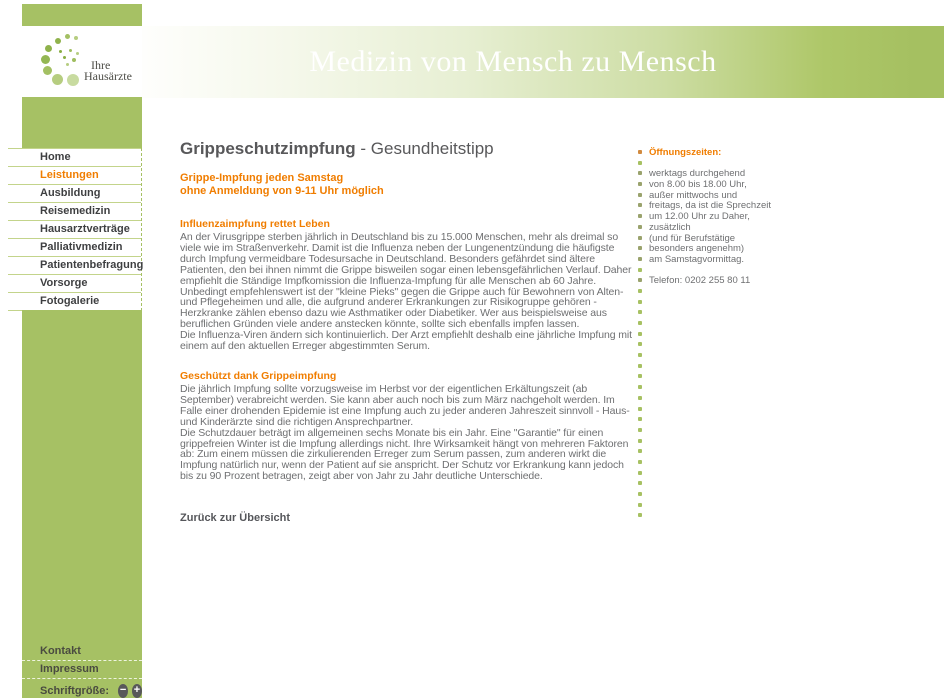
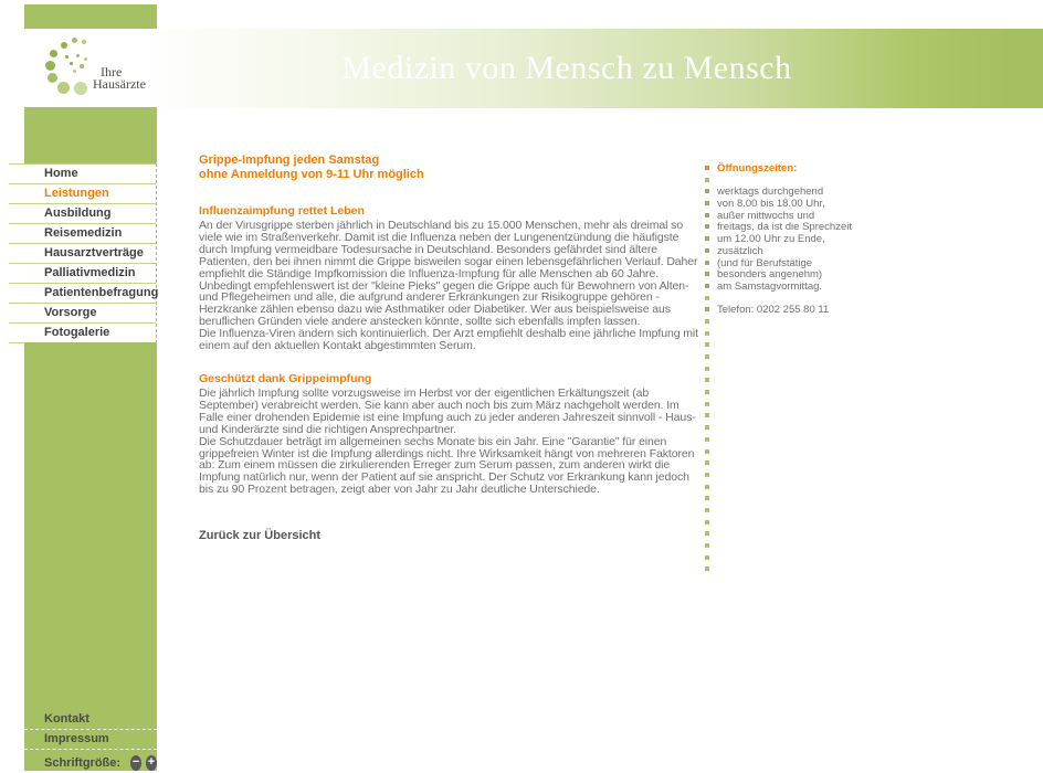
  Ihre
  Hausärzte
  Medizin von Mensch zu Mensch
  Home
  Leistungen
  Ausbildung
  Reisemedizin
  Hausarztverträge
  Palliativmedizin
  Patientenbefragung
  Vorsorge
  Fotogalerie
  Kontakt
  Impressum
  Schriftgröße:
  −
  +
- Grippeschutzimpfung - Gesundheitstipp
  Grippe-Impfung jeden Samstag
  ohne Anmeldung von 9-11 Uhr möglich
  Influenzaimpfung rettet Leben
  An der Virusgrippe sterben jährlich in Deutschland bis zu 15.000 Menschen, mehr als dreimal so viele wie im Straßenverkehr. Damit ist die Influenza neben der Lungenentzündung die häufigste durch Impfung vermeidbare Todesursache in Deutschland. Besonders gefährdet sind ältere Patienten, den bei ihnen nimmt die Grippe bisweilen sogar einen lebensgefährlichen Verlauf. Daher empfiehlt die Ständige Impfkomission die Influenza-Impfung für alle Menschen ab 60 Jahre. Unbedingt empfehlenswert ist der "kleine Pieks" gegen die Grippe auch für Bewohnern von Alten- und Pflegeheimen und alle, die aufgrund anderer Erkrankungen zur Risikogruppe gehören - Herzkranke zählen ebenso dazu wie Asthmatiker oder Diabetiker. Wer aus beispielsweise aus beruflichen Gründen viele andere anstecken könnte, sollte sich ebenfalls impfen lassen.
- Die Influenza-Viren ändern sich kontinuierlich. Der Arzt empfiehlt deshalb eine jährliche Impfung mit einem auf den aktuellen Erreger abgestimmten Serum.
+ Die Influenza-Viren ändern sich kontinuierlich. Der Arzt empfiehlt deshalb eine jährliche Impfung mit einem auf den aktuellen Kontakt abgestimmten Serum.
  Geschützt dank Grippeimpfung
  Die jährlich Impfung sollte vorzugsweise im Herbst vor der eigentlichen Erkältungszeit (ab September) verabreicht werden. Sie kann aber auch noch bis zum März nachgeholt werden. Im Falle einer drohenden Epidemie ist eine Impfung auch zu jeder anderen Jahreszeit sinnvoll - Haus- und Kinderärzte sind die richtigen Ansprechpartner.
  Die Schutzdauer beträgt im allgemeinen sechs Monate bis ein Jahr. Eine "Garantie" für einen grippefreien Winter ist die Impfung allerdings nicht. Ihre Wirksamkeit hängt von mehreren Faktoren ab: Zum einem müssen die zirkulierenden Erreger zum Serum passen, zum anderen wirkt die Impfung natürlich nur, wenn der Patient auf sie anspricht. Der Schutz vor Erkrankung kann jedoch bis zu 90 Prozent betragen, zeigt aber von Jahr zu Jahr deutliche Unterschiede.
  Zurück zur Übersicht
  Öffnungszeiten:
  werktags durchgehend
  von 8.00 bis 18.00 Uhr,
  außer mittwochs und
  freitags, da ist die Sprechzeit
- um 12.00 Uhr zu Daher,
+ um 12.00 Uhr zu Ende,
  zusätzlich
  (und für Berufstätige
  besonders angenehm)
  am Samstagvormittag.
  Telefon: 0202 255 80 11
